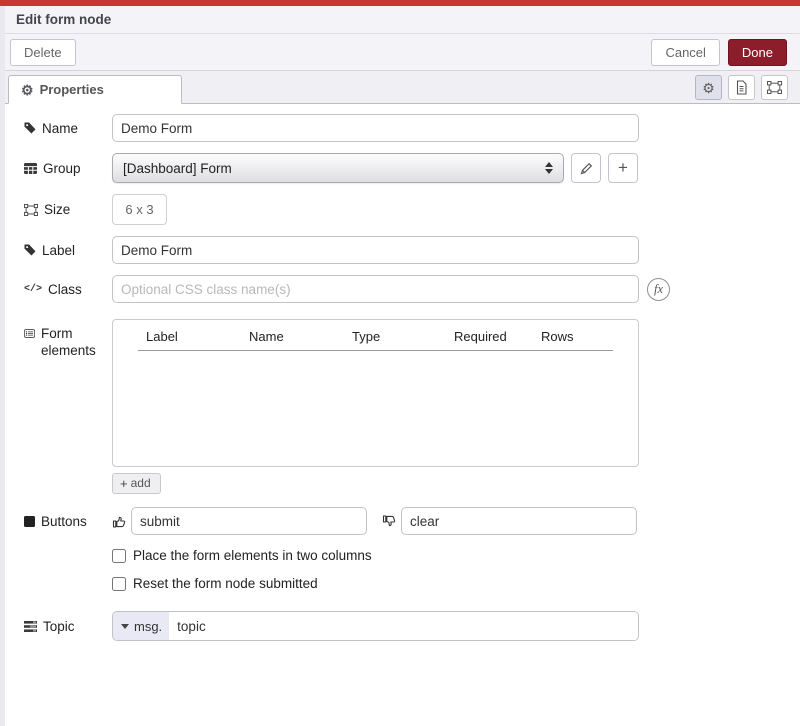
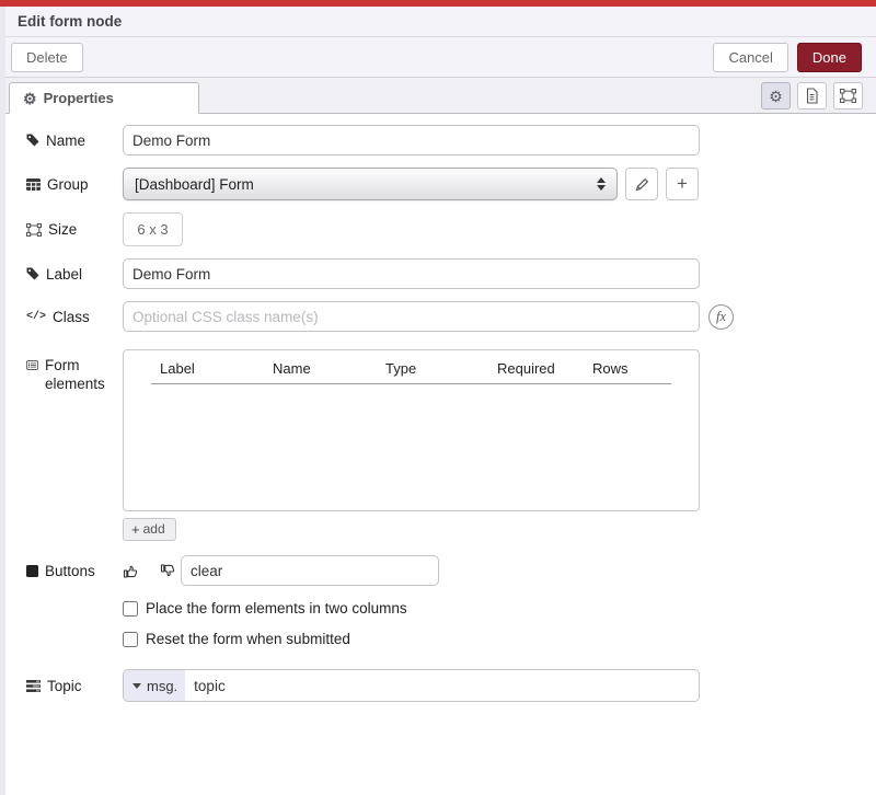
  Edit form node
  Delete
  Cancel
  Done
  ⚙
  Properties
  ⚙
  Name
  Demo Form
  Group
  [Dashboard] Form
  +
  Size
  6 x 3
  Label
  Demo Form
  </>
  Class
  Optional CSS class name(s)
  fx
  Form elements
  Label
  Name
  Type
  Required
  Rows
  +
  add
  Buttons
- submit
  clear
  Place the form elements in two columns
- Reset the form node submitted
+ Reset the form when submitted
  Topic
  msg.
  topic
